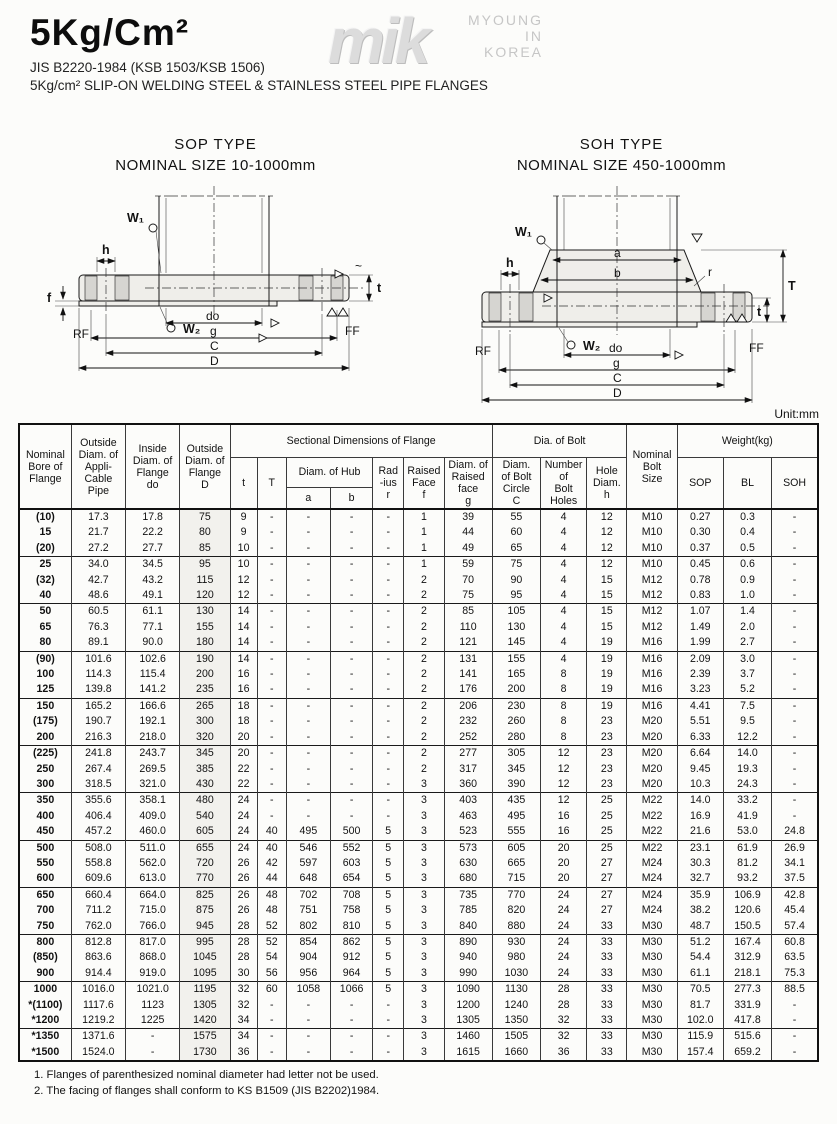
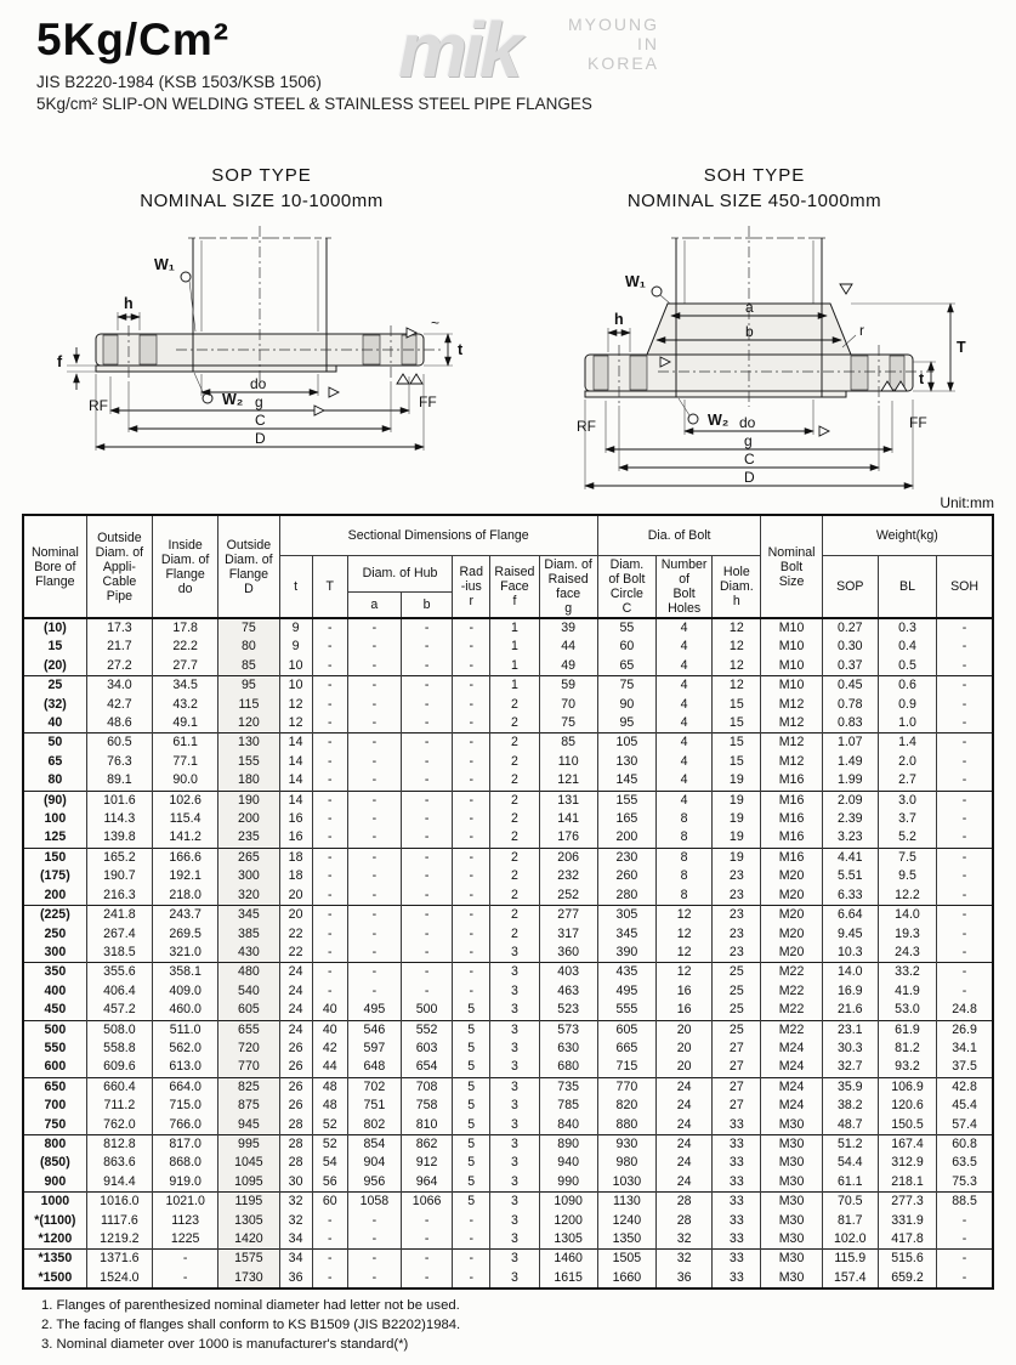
  5Kg/Cm²
  JIS B2220-1984 (KSB 1503/KSB 1506)
  5Kg/cm² SLIP-ON WELDING STEEL & STAINLESS STEEL PIPE FLANGES
  mik
  MYOUNG
  IN
  KOREA
  SOP TYPE
  NOMINAL SIZE 10-1000mm
  W₁
  W₂
  h
  f
  RF
  FF
  ~
  t
  do
  g
  C
  D
  SOH TYPE
  NOMINAL SIZE 450-1000mm
  W₁
  W₂
  a
  b
  r
  h
  t
  T
  RF
  FF
  do
  g
  C
  D
  Unit:mm
  Nominal Bore of Flange	Outside Diam. of Appli- Cable Pipe	Inside Diam. of Flange do	Outside Diam. of Flange D	Sectional Dimensions of Flange	Dia. of Bolt	Nominal Bolt Size	Weight(kg)
  t	T	Diam. of Hub	Rad -ius r	Raised Face f	Diam. of Raised face g	Diam. of Bolt Circle C	Number of Bolt Holes	Hole Diam. h	SOP	BL	SOH
  a	b
  (10)	17.3	17.8	75	9	-	-	-	-	1	39	55	4	12	M10	0.27	0.3	-
  15	21.7	22.2	80	9	-	-	-	-	1	44	60	4	12	M10	0.30	0.4	-
  (20)	27.2	27.7	85	10	-	-	-	-	1	49	65	4	12	M10	0.37	0.5	-
  25	34.0	34.5	95	10	-	-	-	-	1	59	75	4	12	M10	0.45	0.6	-
  (32)	42.7	43.2	115	12	-	-	-	-	2	70	90	4	15	M12	0.78	0.9	-
  40	48.6	49.1	120	12	-	-	-	-	2	75	95	4	15	M12	0.83	1.0	-
  50	60.5	61.1	130	14	-	-	-	-	2	85	105	4	15	M12	1.07	1.4	-
  65	76.3	77.1	155	14	-	-	-	-	2	110	130	4	15	M12	1.49	2.0	-
  80	89.1	90.0	180	14	-	-	-	-	2	121	145	4	19	M16	1.99	2.7	-
  (90)	101.6	102.6	190	14	-	-	-	-	2	131	155	4	19	M16	2.09	3.0	-
  100	114.3	115.4	200	16	-	-	-	-	2	141	165	8	19	M16	2.39	3.7	-
  125	139.8	141.2	235	16	-	-	-	-	2	176	200	8	19	M16	3.23	5.2	-
  150	165.2	166.6	265	18	-	-	-	-	2	206	230	8	19	M16	4.41	7.5	-
  (175)	190.7	192.1	300	18	-	-	-	-	2	232	260	8	23	M20	5.51	9.5	-
  200	216.3	218.0	320	20	-	-	-	-	2	252	280	8	23	M20	6.33	12.2	-
  (225)	241.8	243.7	345	20	-	-	-	-	2	277	305	12	23	M20	6.64	14.0	-
  250	267.4	269.5	385	22	-	-	-	-	2	317	345	12	23	M20	9.45	19.3	-
  300	318.5	321.0	430	22	-	-	-	-	3	360	390	12	23	M20	10.3	24.3	-
  350	355.6	358.1	480	24	-	-	-	-	3	403	435	12	25	M22	14.0	33.2	-
  400	406.4	409.0	540	24	-	-	-	-	3	463	495	16	25	M22	16.9	41.9	-
  450	457.2	460.0	605	24	40	495	500	5	3	523	555	16	25	M22	21.6	53.0	24.8
  500	508.0	511.0	655	24	40	546	552	5	3	573	605	20	25	M22	23.1	61.9	26.9
  550	558.8	562.0	720	26	42	597	603	5	3	630	665	20	27	M24	30.3	81.2	34.1
  600	609.6	613.0	770	26	44	648	654	5	3	680	715	20	27	M24	32.7	93.2	37.5
  650	660.4	664.0	825	26	48	702	708	5	3	735	770	24	27	M24	35.9	106.9	42.8
  700	711.2	715.0	875	26	48	751	758	5	3	785	820	24	27	M24	38.2	120.6	45.4
  750	762.0	766.0	945	28	52	802	810	5	3	840	880	24	33	M30	48.7	150.5	57.4
  800	812.8	817.0	995	28	52	854	862	5	3	890	930	24	33	M30	51.2	167.4	60.8
  (850)	863.6	868.0	1045	28	54	904	912	5	3	940	980	24	33	M30	54.4	312.9	63.5
  900	914.4	919.0	1095	30	56	956	964	5	3	990	1030	24	33	M30	61.1	218.1	75.3
  1000	1016.0	1021.0	1195	32	60	1058	1066	5	3	1090	1130	28	33	M30	70.5	277.3	88.5
  *(1100)	1117.6	1123	1305	32	-	-	-	-	3	1200	1240	28	33	M30	81.7	331.9	-
  *1200	1219.2	1225	1420	34	-	-	-	-	3	1305	1350	32	33	M30	102.0	417.8	-
  *1350	1371.6	-	1575	34	-	-	-	-	3	1460	1505	32	33	M30	115.9	515.6	-
  *1500	1524.0	-	1730	36	-	-	-	-	3	1615	1660	36	33	M30	157.4	659.2	-
  1. Flanges of parenthesized nominal diameter had letter not be used.
  2. The facing of flanges shall conform to KS B1509 (JIS B2202)1984.
+ 3. Nominal diameter over 1000 is manufacturer's standard(*)
